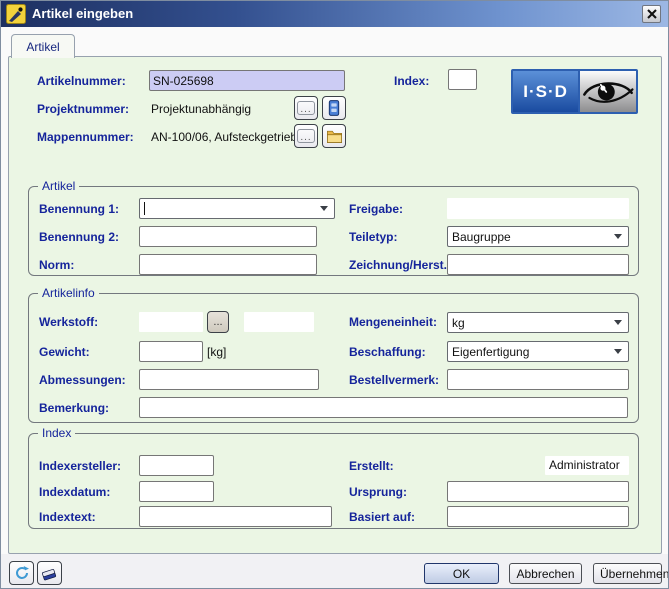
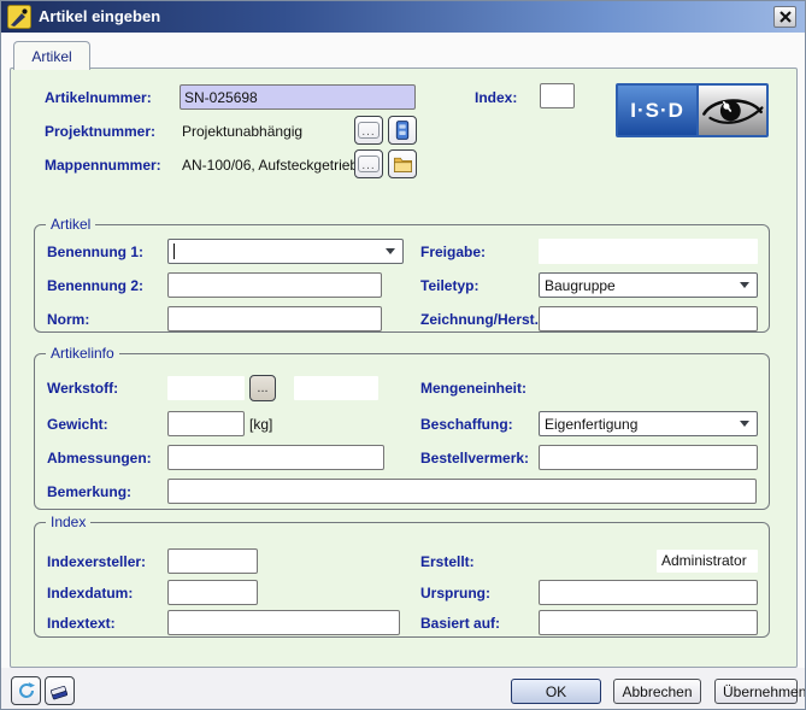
  Artikel eingeben
  Artikel
  Artikelnummer:
  SN-025698
  Index:
  I·S·D
  Projektnummer:
  Projektunabhängig
  ...
  Mappennummer:
  AN-100/06, Aufsteckgetrie
  ...
  Artikel
  Benennung 1:
  Freigabe:
  Benennung 2:
  Teiletyp:
  Baugruppe
  Norm:
  Zeichnung/Herst.
  Artikelinfo
  Werkstoff:
  ...
  Mengeneinheit:
- kg
  Gewicht:
  [kg]
  Beschaffung:
  Eigenfertigung
  Abmessungen:
  Bestellvermerk:
  Bemerkung:
  Index
  Indexersteller:
  Erstellt:
  Administrator
  Indexdatum:
  Ursprung:
  Indextext:
  Basiert auf:
  OK
  Abbrechen
  Übernehmen
